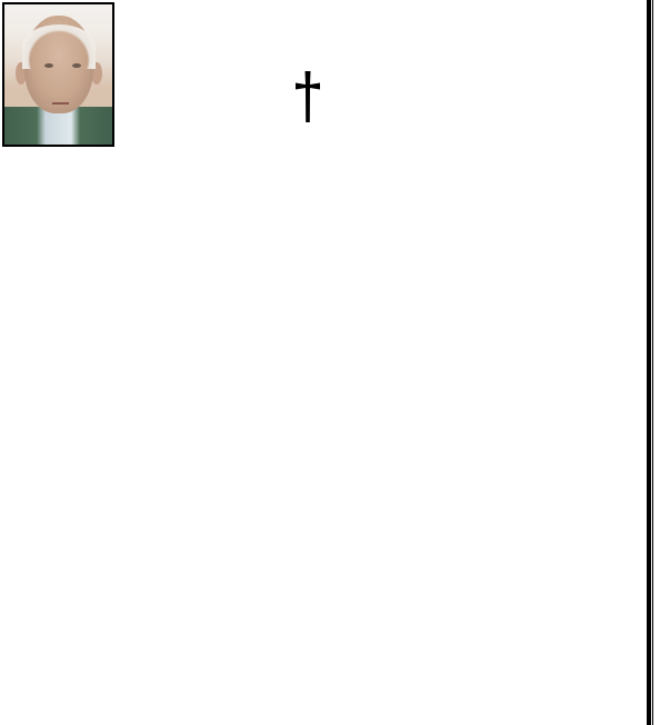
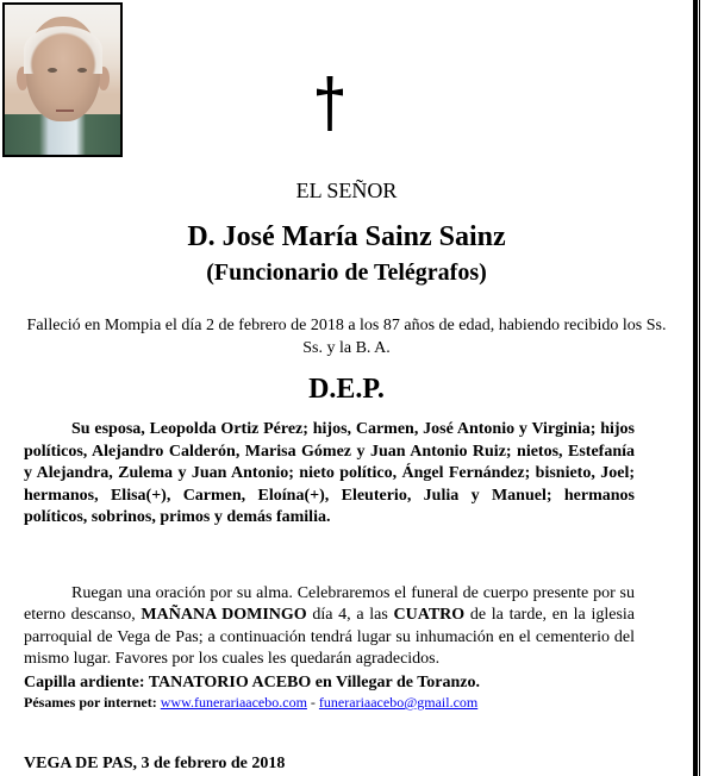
+ EL SEÑOR
+ D. José María Sainz Sainz
+ (Funcionario de Telégrafos)
+ Falleció en Mompia el día 2 de febrero de 2018 a los 87 años de edad, habiendo recibido los Ss. Ss. y la B. A.
+ D.E.P.
+ Su esposa, Leopolda Ortiz Pérez; hijos, Carmen, José Antonio y Virginia; hijos políticos, Alejandro Calderón, Marisa Gómez y Juan Antonio Ruiz; nietos, Estefanía y Alejandra, Zulema y Juan Antonio; nieto político, Ángel Fernández; bisnieto, Joel; hermanos, Elisa(+), Carmen, Eloína(+), Eleuterio, Julia y Manuel; hermanos políticos, sobrinos, primos y demás familia.
+ Ruegan una oración por su alma. Celebraremos el funeral de cuerpo presente por su eterno descanso, MAÑANA DOMINGO día 4, a las CUATRO de la tarde, en la iglesia parroquial de Vega de Pas; a continuación tendrá lugar su inhumación en el cementerio del mismo lugar. Favores por los cuales les quedarán agradecidos.
+ Capilla ardiente: TANATORIO ACEBO en Villegar de Toranzo.
+ Pésames por internet: www.funerariaacebo.com - funerariaacebo@gmail.com
+ VEGA DE PAS, 3 de febrero de 2018
